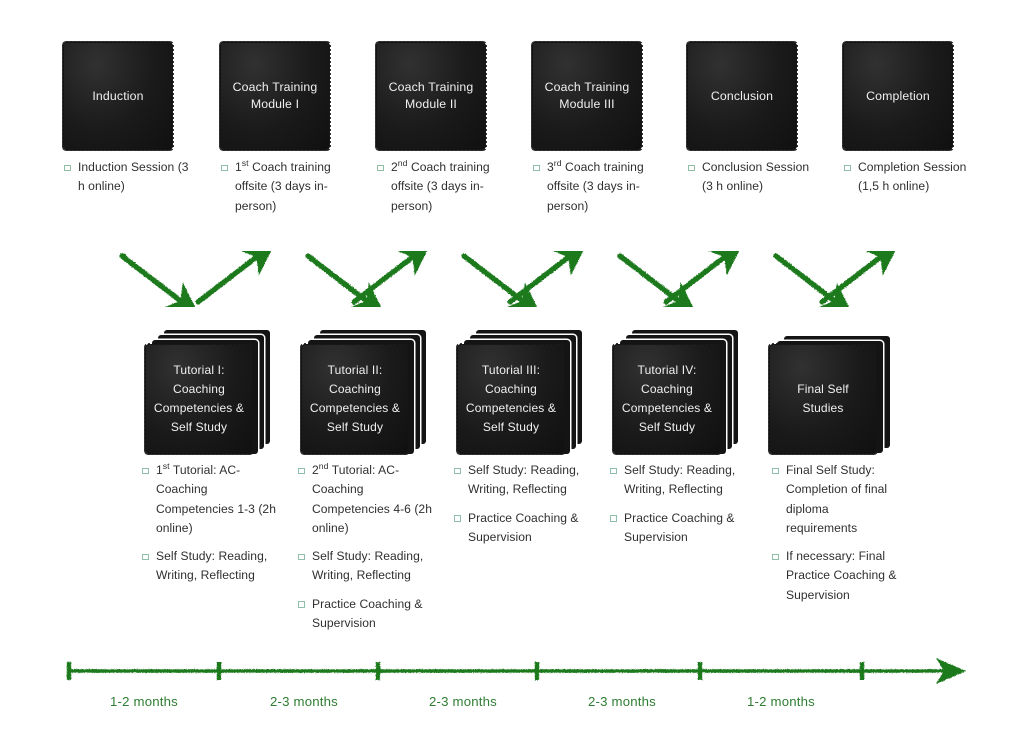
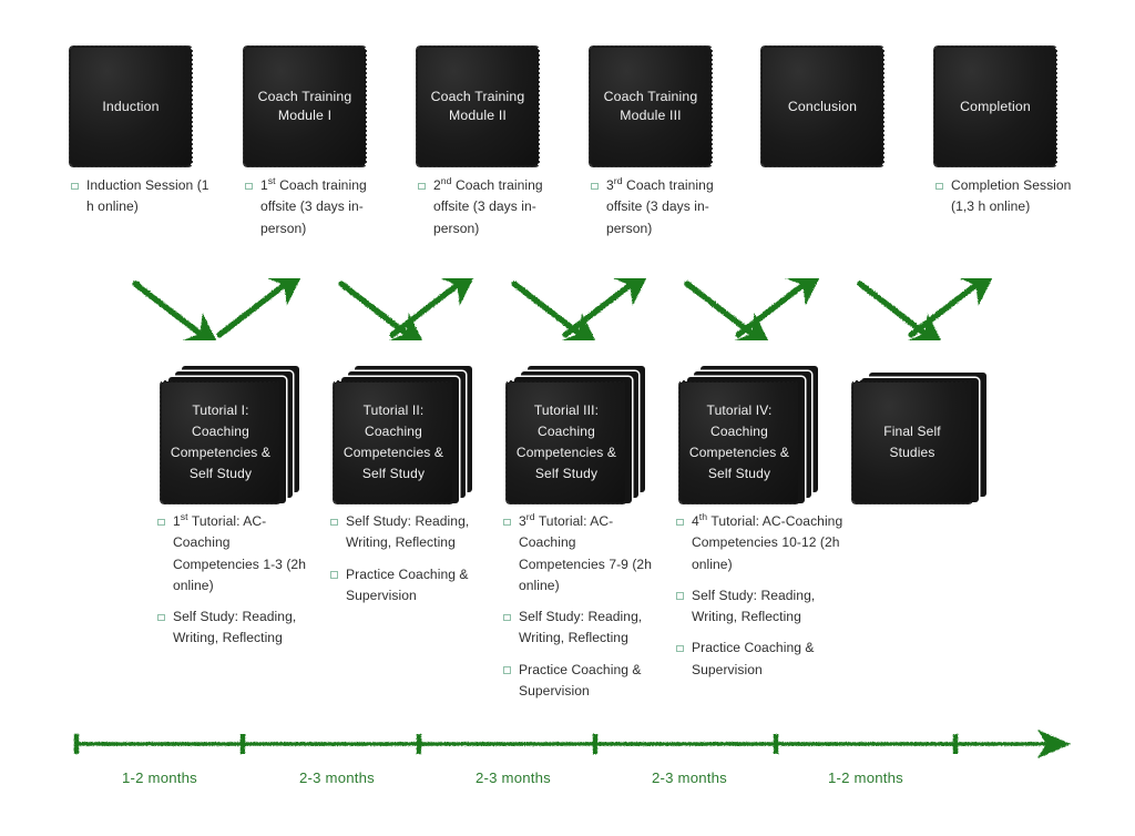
- Induction Session (3 h online)
+ Induction Session (1 h online)
  1st Coach training offsite (3 days in-person)
  2nd Coach training offsite (3 days in-person)
  3rd Coach training offsite (3 days in-person)
- Conclusion Session (3 h online)
- Completion Session (1,5 h online)
+ Completion Session (1,3 h online)
  1st Tutorial: AC-Coaching Competencies 1-3 (2h online)
  Self Study: Reading, Writing, Reflecting
- 2nd Tutorial: AC-Coaching Competencies 4-6 (2h online)
  Self Study: Reading, Writing, Reflecting
  Practice Coaching & Supervision
+ 3rd Tutorial: AC-Coaching Competencies 7-9 (2h online)
  Self Study: Reading, Writing, Reflecting
  Practice Coaching & Supervision
+ 4th Tutorial: AC-Coaching Competencies 10-12 (2h online)
  Self Study: Reading, Writing, Reflecting
  Practice Coaching & Supervision
- Final Self Study: Completion of final diploma requirements
- If necessary: Final Practice Coaching & Supervision
  1-2 months
  2-3 months
  2-3 months
  2-3 months
  1-2 months
